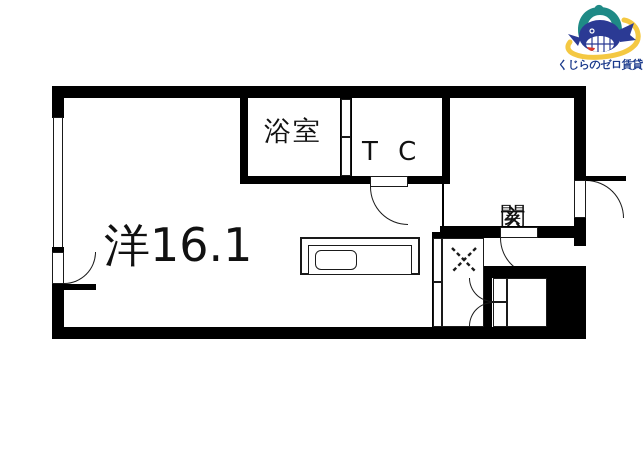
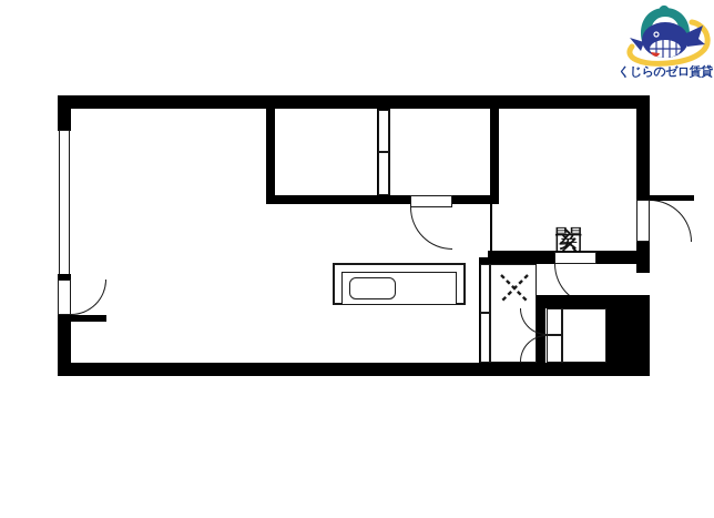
  くじらのゼロ賃貸
- 浴室
- T C
- 洋16.1
